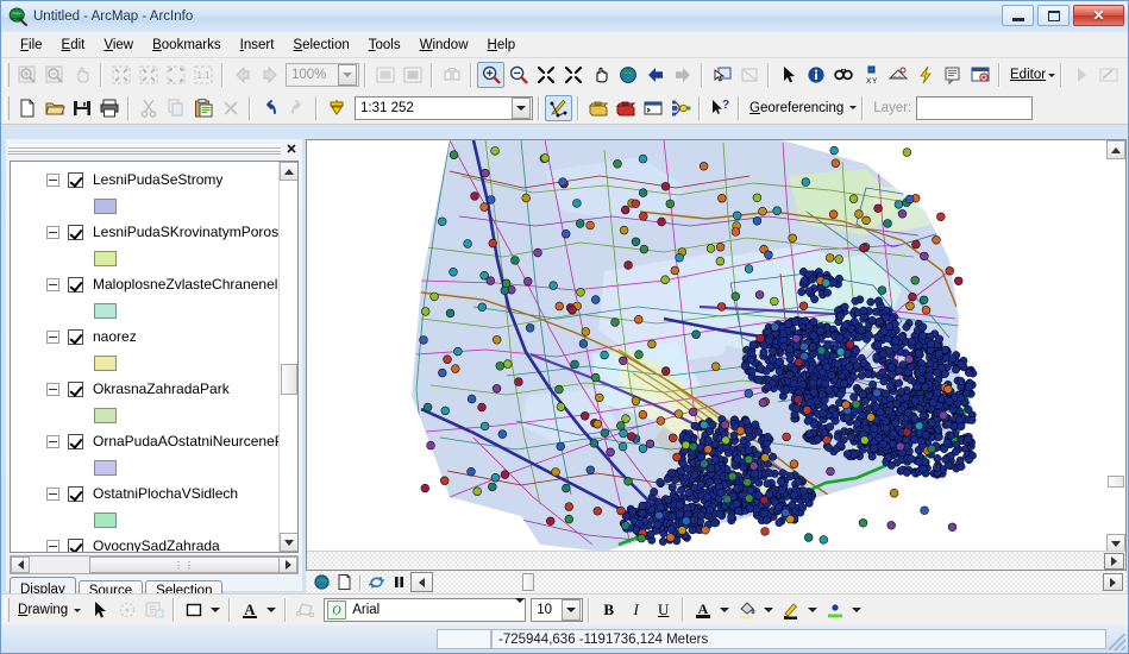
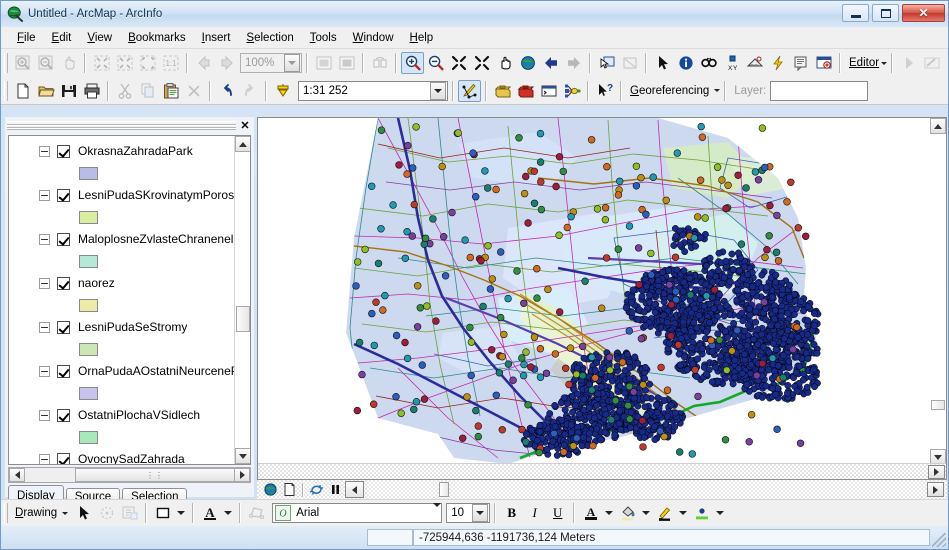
  Untitled - ArcMap - ArcInfo
  ✕
  File
  Edit
  View
  Bookmarks
  Insert
  Selection
  Tools
  Window
  Help
  1:1
  100%
  Editor
  1:31 252
  ?
  Georeferencing
  Layer:
  ✕
- LesniPudaSeStromy
+ OkrasnaZahradaPark
  LesniPudaSKrovinatymPoros
  MaloplosneZvlasteChranenel
  naorez
- OkrasnaZahradaPark
+ LesniPudaSeStromy
  OrnaPudaAOstatniNeurcene
  OstatniPlochaVSidlech
  OvocnySadZahrada
  ⋮⋮
  Display
  Source
  Selection
  Drawing
  A
  O
  Arial
  10
  B
  I
  U
  A
  -725944,636 -1191736,124 Meters
